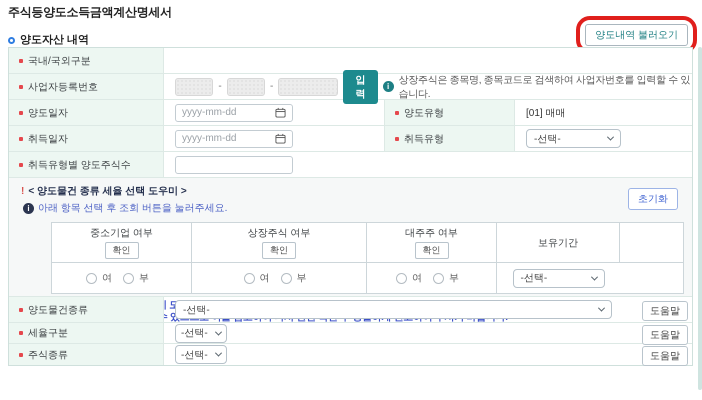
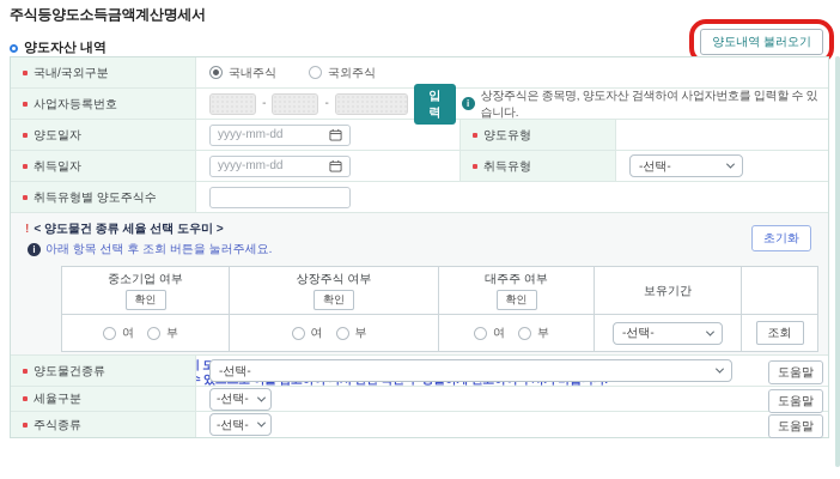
  주식등양도소득금액계산명세서
  양도내역 불러오기
  양도자산 내역
  국내/국외구분
+ 국내주식
+ 국외주식
  사업자등록번호
  -
  -
  입력
  i
- 상장주식은 종목명, 종목코드로 검색하여 사업자번호를 입력할 수 있습니다.
+ 상장주식은 종목명, 양도자산 검색하여 사업자번호를 입력할 수 있습니다.
  양도일자
  yyyy-mm-dd
  양도유형
- [01] 매매
  취득일자
  yyyy-mm-dd
  취득유형
  -선택-
  취득유형별 양도주식수
  !
  < 양도물건 종류 세율 선택 도우미 >
  i
  아래 항목 선택 후 조회 버튼을 눌러주세요.
  초기화
  중소기업 여부
  확인
  상장주식 여부
  확인
  대주주 여부
  확인
  보유기간
  여
  부
  여
  부
  여
  부
  -선택-
+ 조회
  양도물건종류
  -선택-
  도움말
  세율구분
  -선택-
  도움말
  주식종류
  -선택-
  도움말
